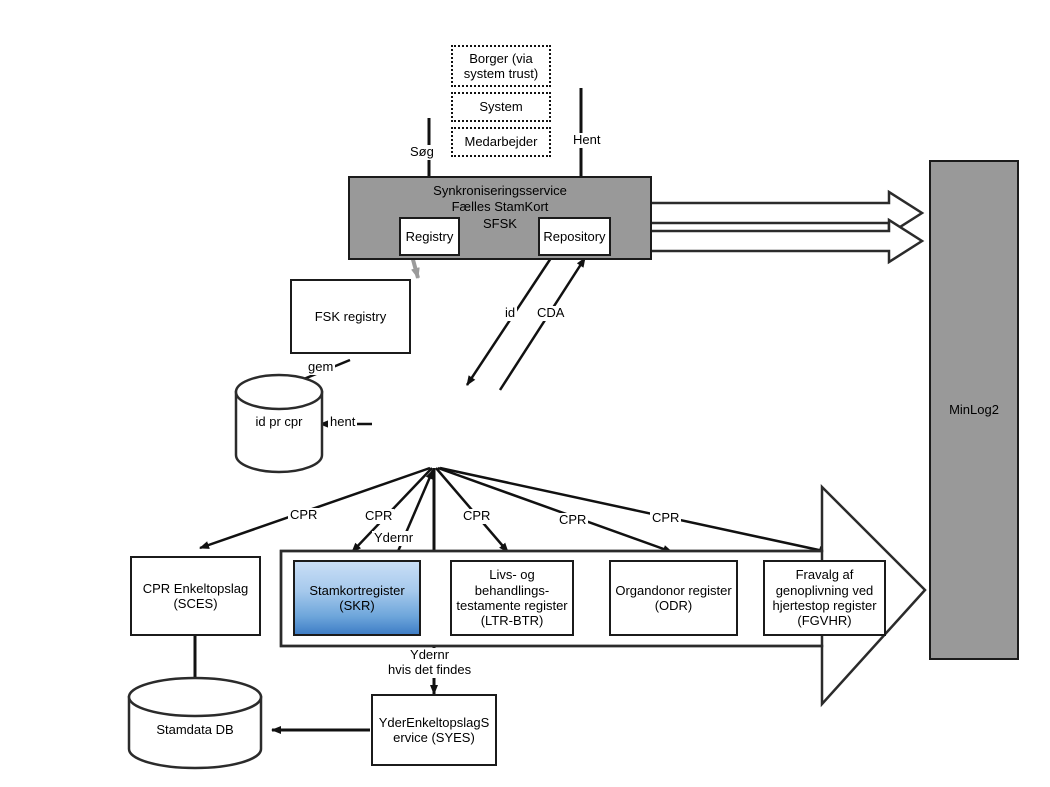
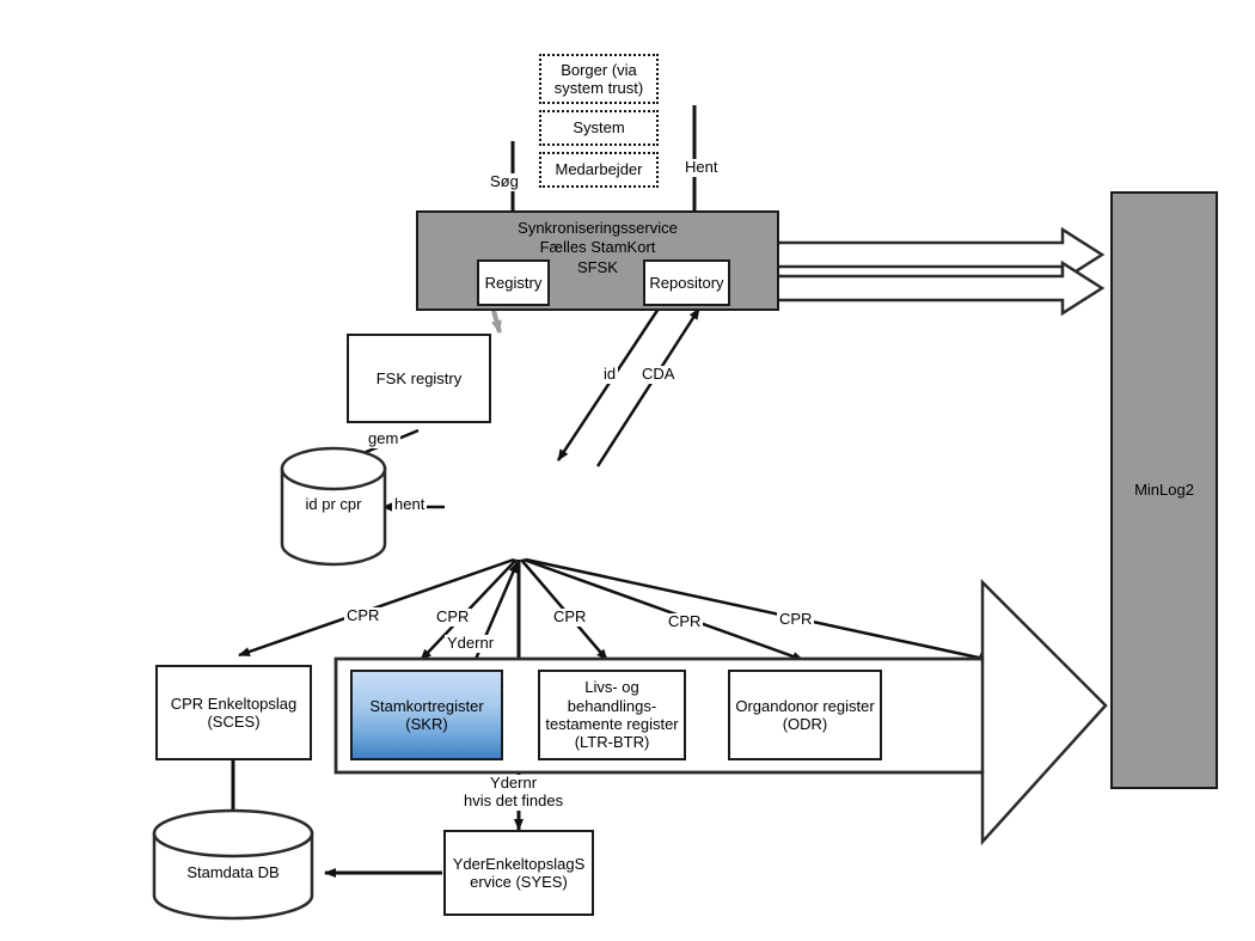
  Borger (via
  system trust)
  System
  Medarbejder
  Synkroniseringsservice
  Fælles StamKort
  SFSK
  Registry
  Repository
  FSK registry
  id pr cpr
  MinLog2
  CPR Enkeltopslag
  (SCES)
  Stamkortregister
  (SKR)
  Livs- og
  behandlings-
  testamente register
  (LTR-BTR)
  Organdonor register
  (ODR)
- Fravalg af
- genoplivning ved
- hjertestop register
- (FGVHR)
  YderEnkeltopslagS
  ervice (SYES)
  Stamdata DB
  Søg
  Hent
  id
  CDA
  gem
  hent
  CPR
  CPR
  CPR
  CPR
  CPR
  Ydernr
  Ydernr
  hvis det findes
